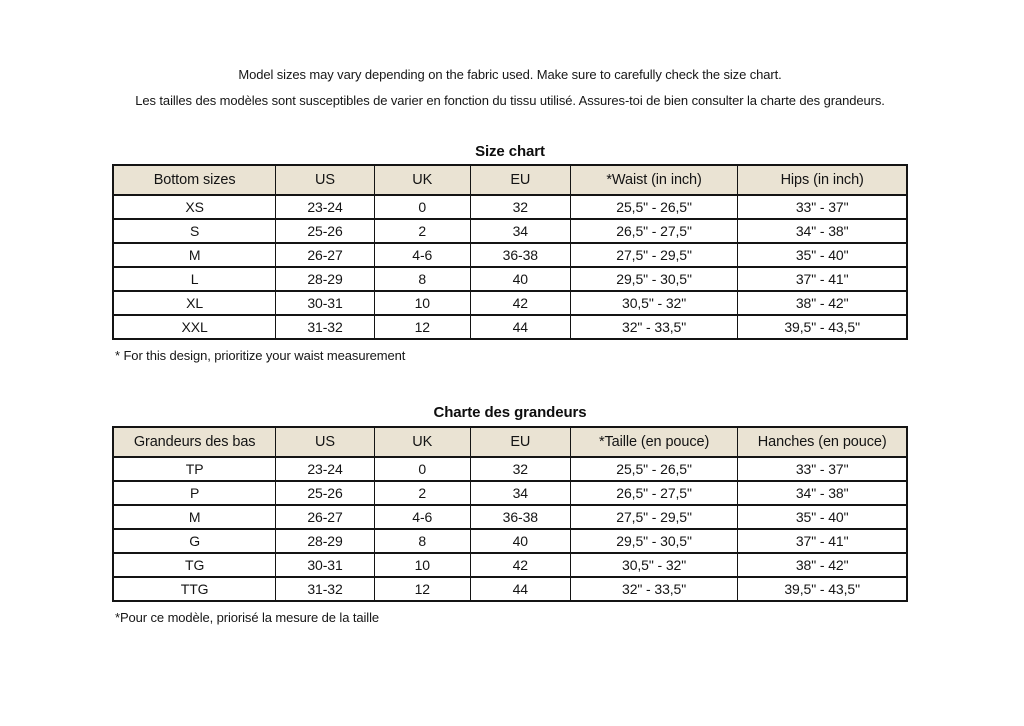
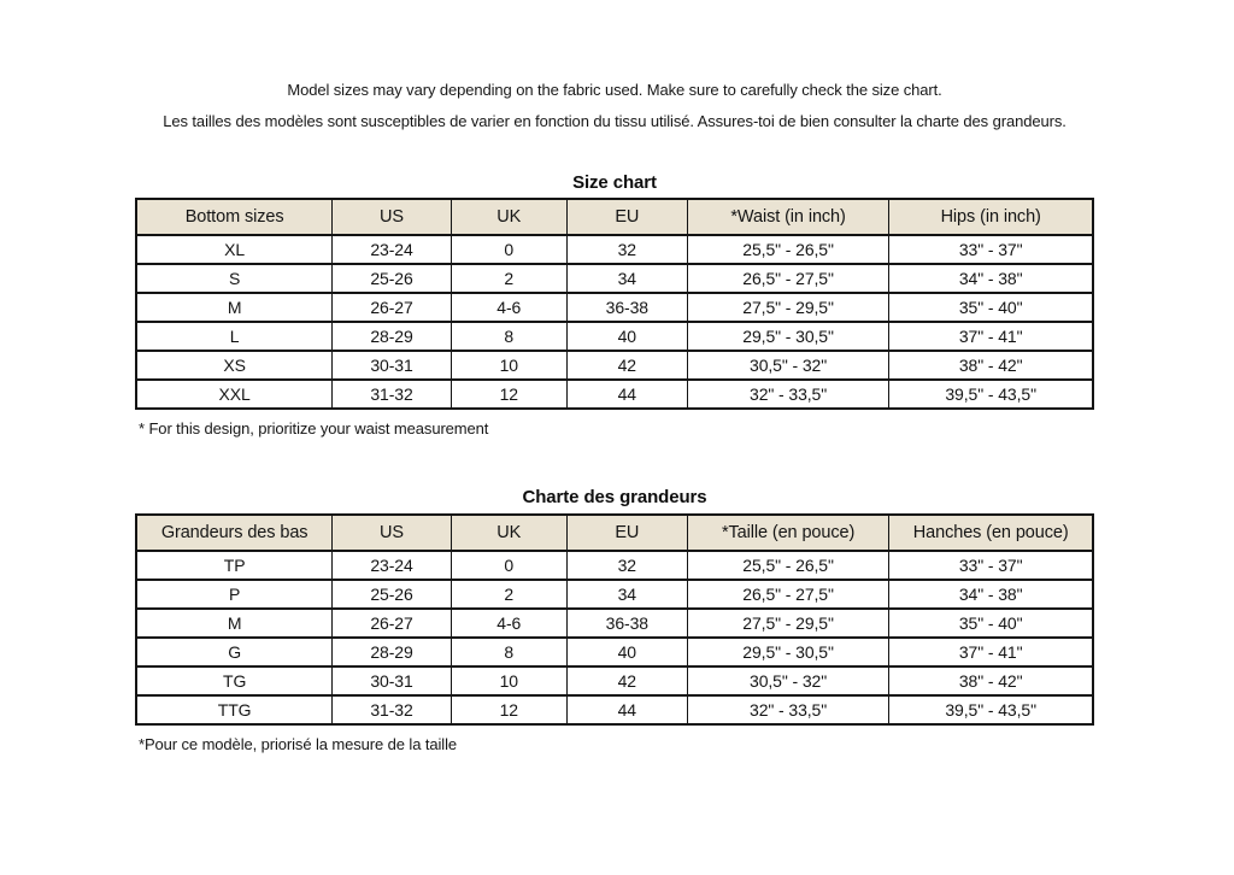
  Model sizes may vary depending on the fabric used. Make sure to carefully check the size chart.
  Les tailles des modèles sont susceptibles de varier en fonction du tissu utilisé. Assures-toi de bien consulter la charte des grandeurs.
  Size chart
  Bottom sizes	US	UK	EU	*Waist (in inch)	Hips (in inch)
- XS	23-24	0	32	25,5" - 26,5"	33" - 37"
+ XL	23-24	0	32	25,5" - 26,5"	33" - 37"
  S	25-26	2	34	26,5" - 27,5"	34" - 38"
  M	26-27	4-6	36-38	27,5" - 29,5"	35" - 40"
  L	28-29	8	40	29,5" - 30,5"	37" - 41"
- XL	30-31	10	42	30,5" - 32"	38" - 42"
+ XS	30-31	10	42	30,5" - 32"	38" - 42"
  XXL	31-32	12	44	32" - 33,5"	39,5" - 43,5"
  * For this design, prioritize your waist measurement
  Charte des grandeurs
  Grandeurs des bas	US	UK	EU	*Taille (en pouce)	Hanches (en pouce)
  TP	23-24	0	32	25,5" - 26,5"	33" - 37"
  P	25-26	2	34	26,5" - 27,5"	34" - 38"
  M	26-27	4-6	36-38	27,5" - 29,5"	35" - 40"
  G	28-29	8	40	29,5" - 30,5"	37" - 41"
  TG	30-31	10	42	30,5" - 32"	38" - 42"
  TTG	31-32	12	44	32" - 33,5"	39,5" - 43,5"
  *Pour ce modèle, priorisé la mesure de la taille
